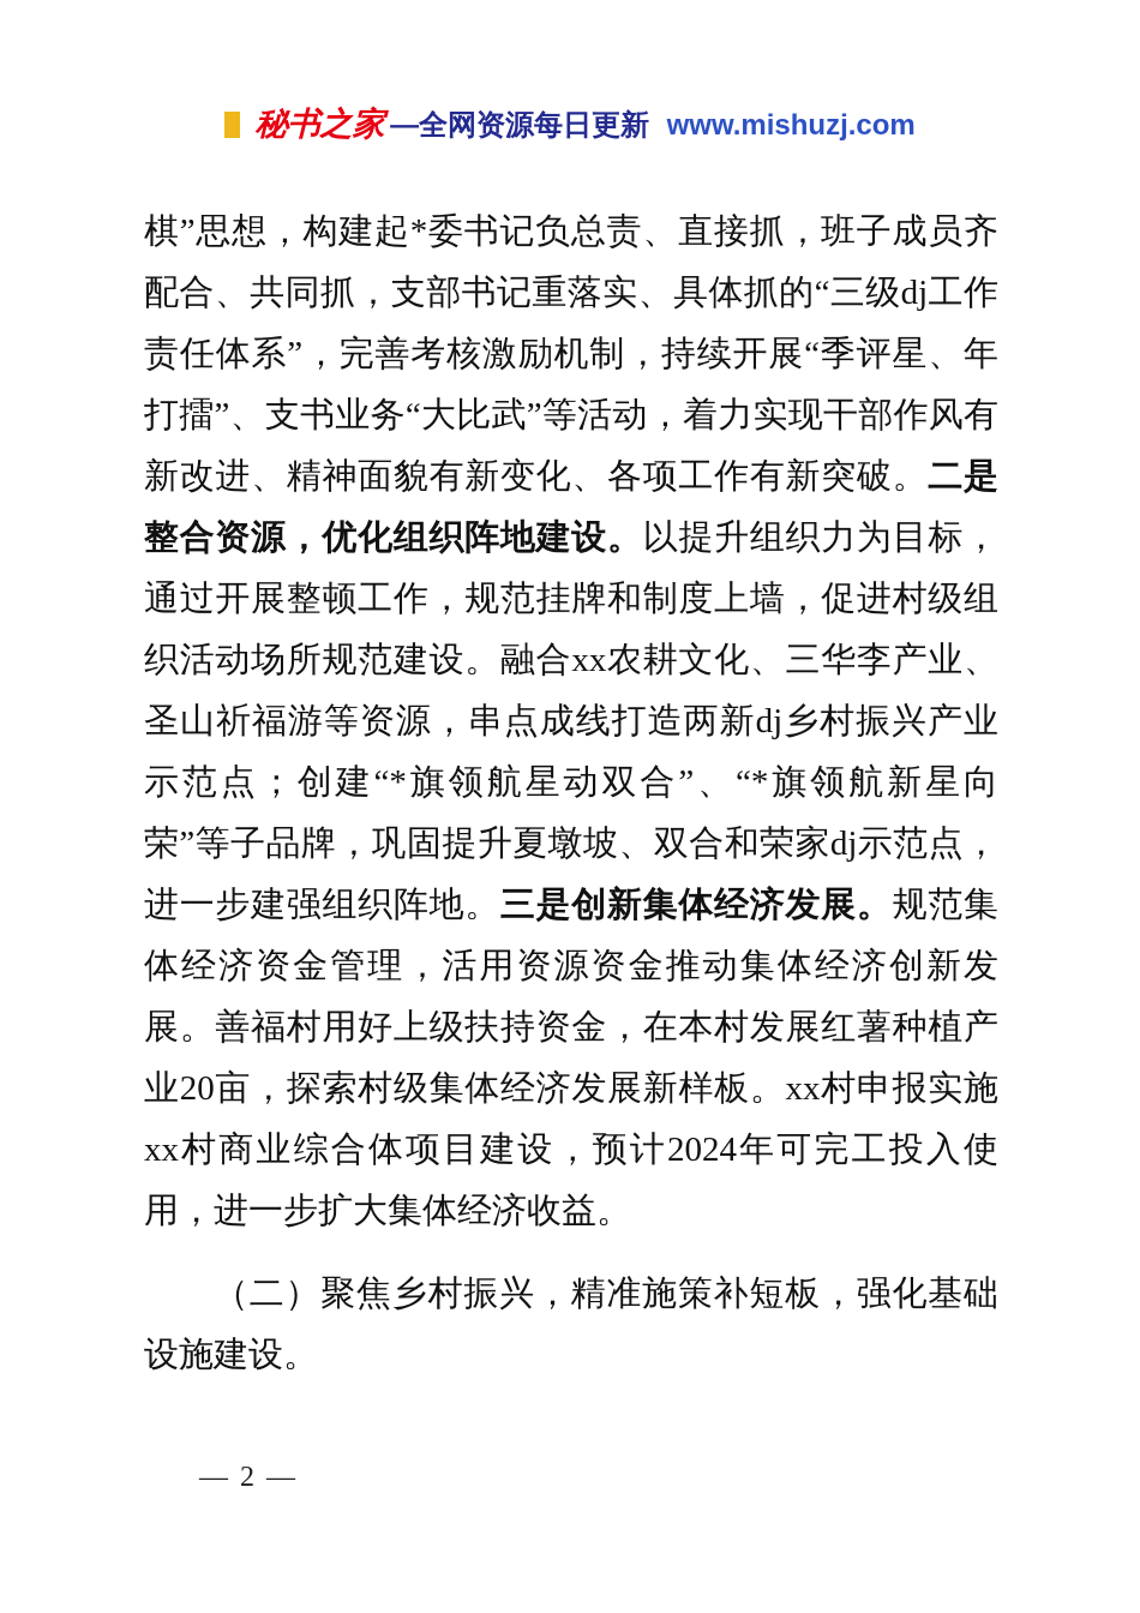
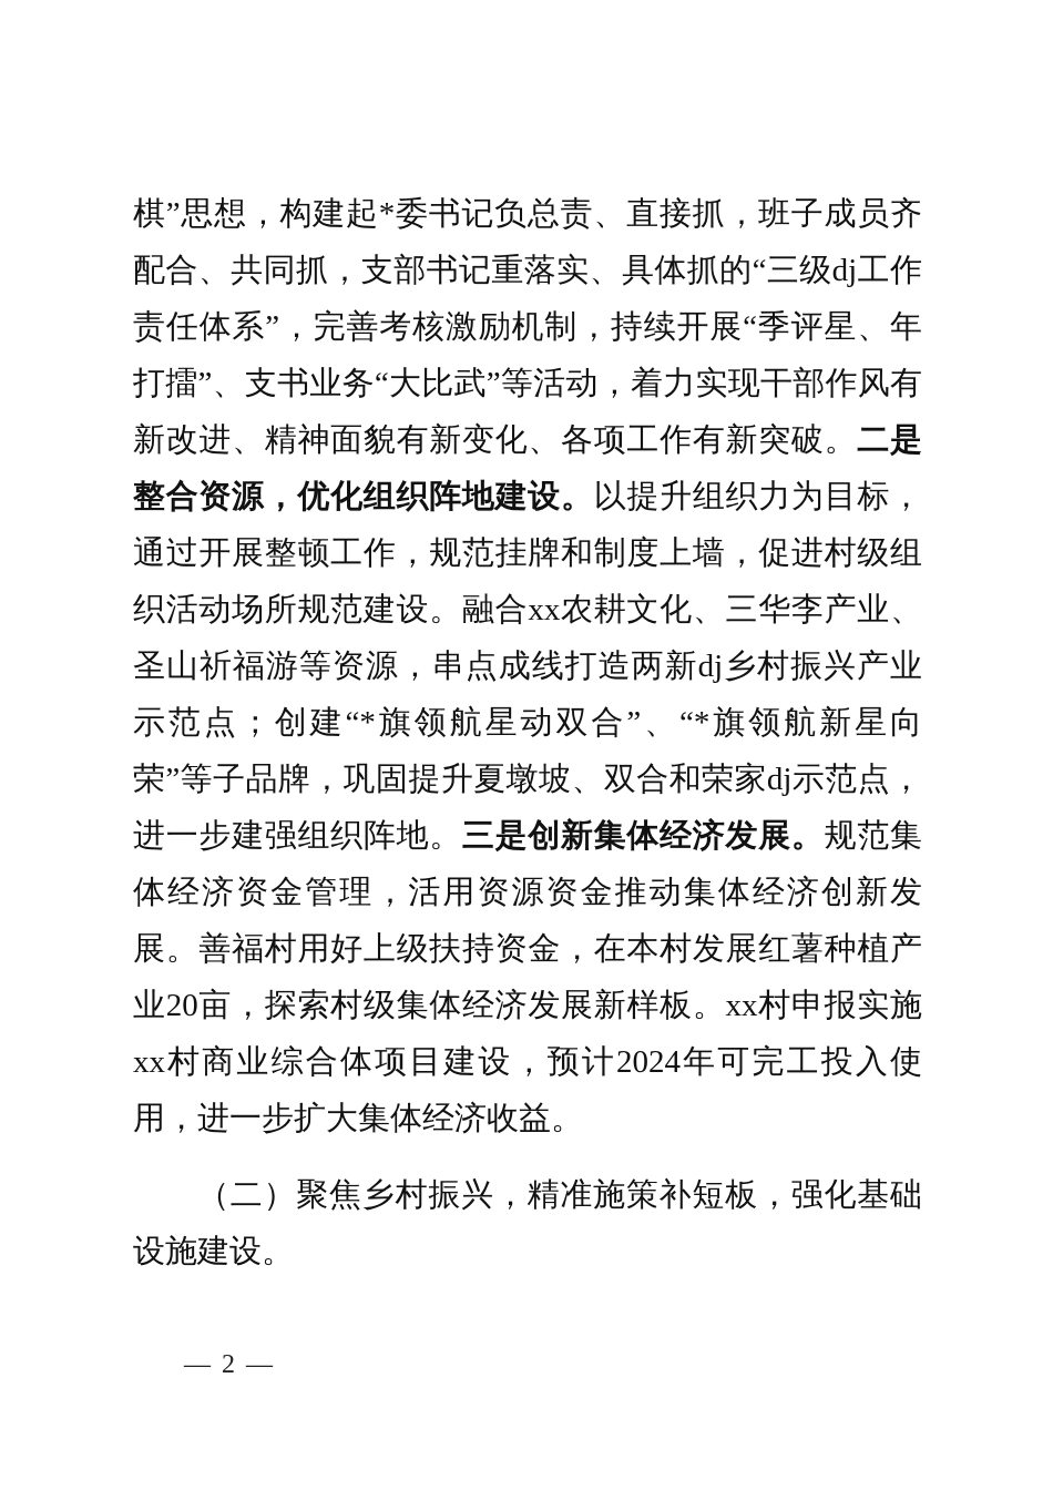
- 秘书之家 —全网资源每日更新 www.mishuzj.com
  棋”思想，构建起*委书记负总责、直接抓，班子成员齐配合、共同抓，支部书记重落实、具体抓的“三级dj工作责任体系”，完善考核激励机制，持续开展“季评星、年打擂”、支书业务“大比武”等活动，着力实现干部作风有新改进、精神面貌有新变化、各项工作有新突破。二是整合资源，优化组织阵地建设。以提升组织力为目标，通过开展整顿工作，规范挂牌和制度上墙，促进村级组织活动场所规范建设。融合xx农耕文化、三华李产业、圣山祈福游等资源，串点成线打造两新dj乡村振兴产业示范点；创建“*旗领航星动双合”、“*旗领航新星向荣”等子品牌，巩固提升夏墩坡、双合和荣家dj示范点，进一步建强组织阵地。三是创新集体经济发展。规范集体经济资金管理，活用资源资金推动集体经济创新发展。善福村用好上级扶持资金，在本村发展红薯种植产业20亩，探索村级集体经济发展新样板。xx村申报实施xx村商业综合体项目建设，预计2024年可完工投入使用，进一步扩大集体经济收益。
  （二）聚焦乡村振兴，精准施策补短板，强化基础设施建设。
  — 2 —
